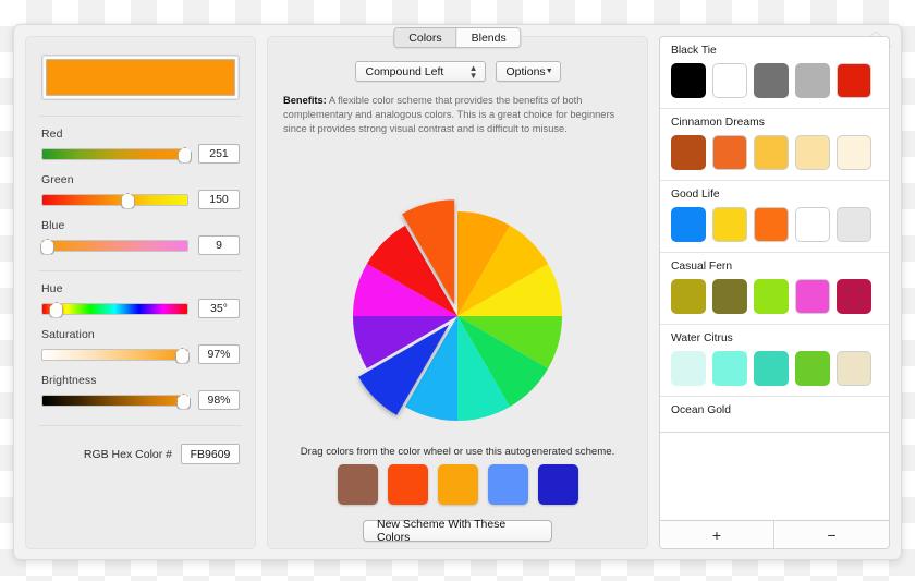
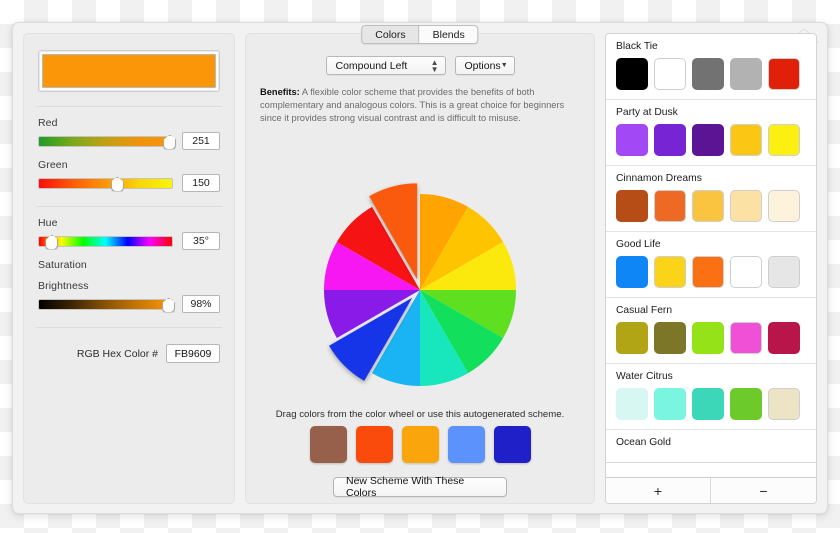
  Red
  251
  Green
  150
- Blue
- 9
  Hue
  35°
  Saturation
- 97%
  Brightness
  98%
  RGB Hex Color #
  FB9609
  Colors
  Blends
  Compound Left
  ▲
  ▼
  Options
  Benefits: A flexible color scheme that provides the benefits of both complementary and analogous colors. This is a great choice for beginners since it provides strong visual contrast and is difficult to misuse.
  Drag colors from the color wheel or use this autogenerated scheme.
  New Scheme With These Colors
  Black Tie
+ Party at Dusk
  Cinnamon Dreams
  Good Life
  Casual Fern
  Water Citrus
  Ocean Gold
  +
  −
